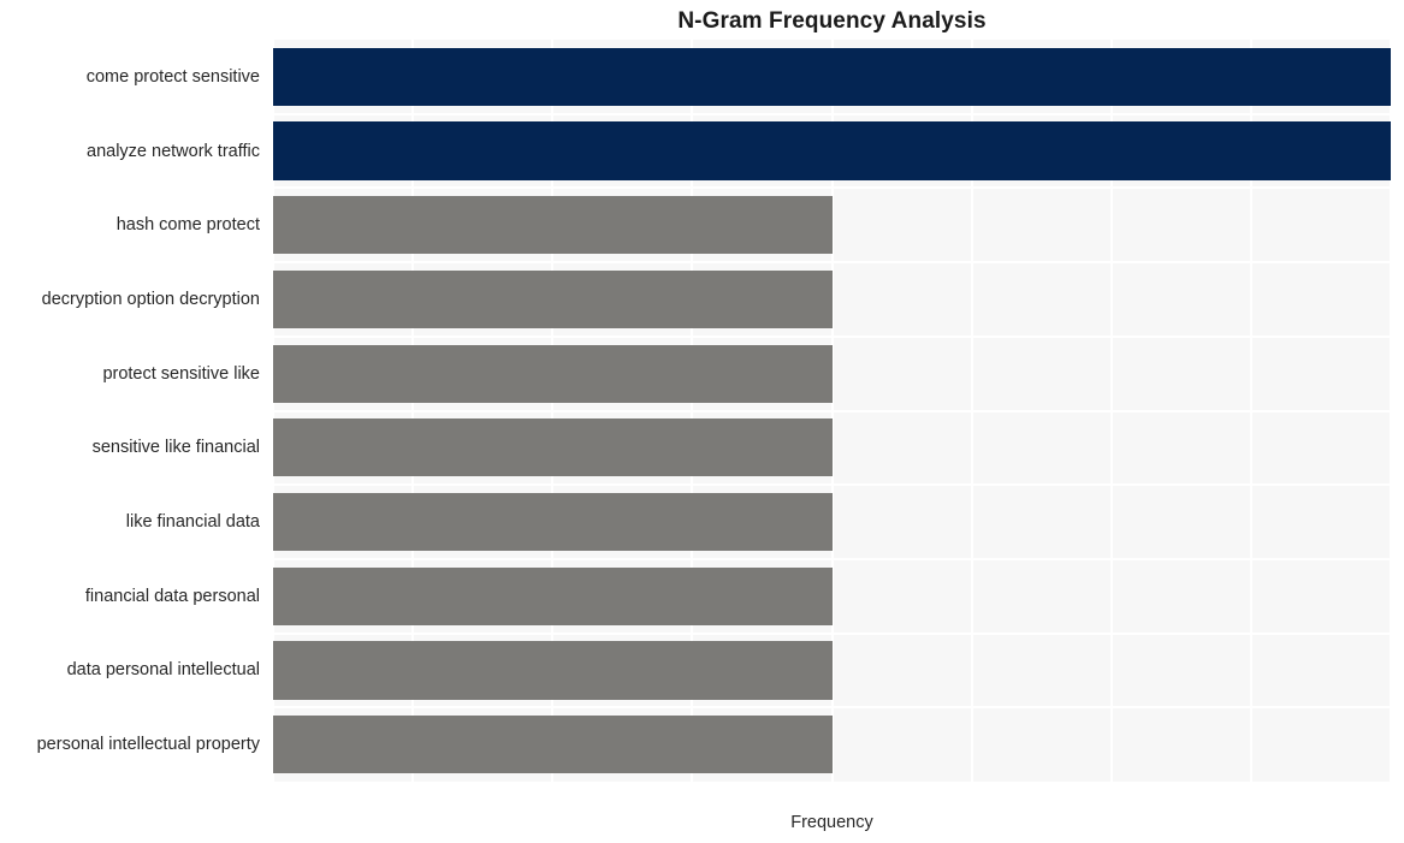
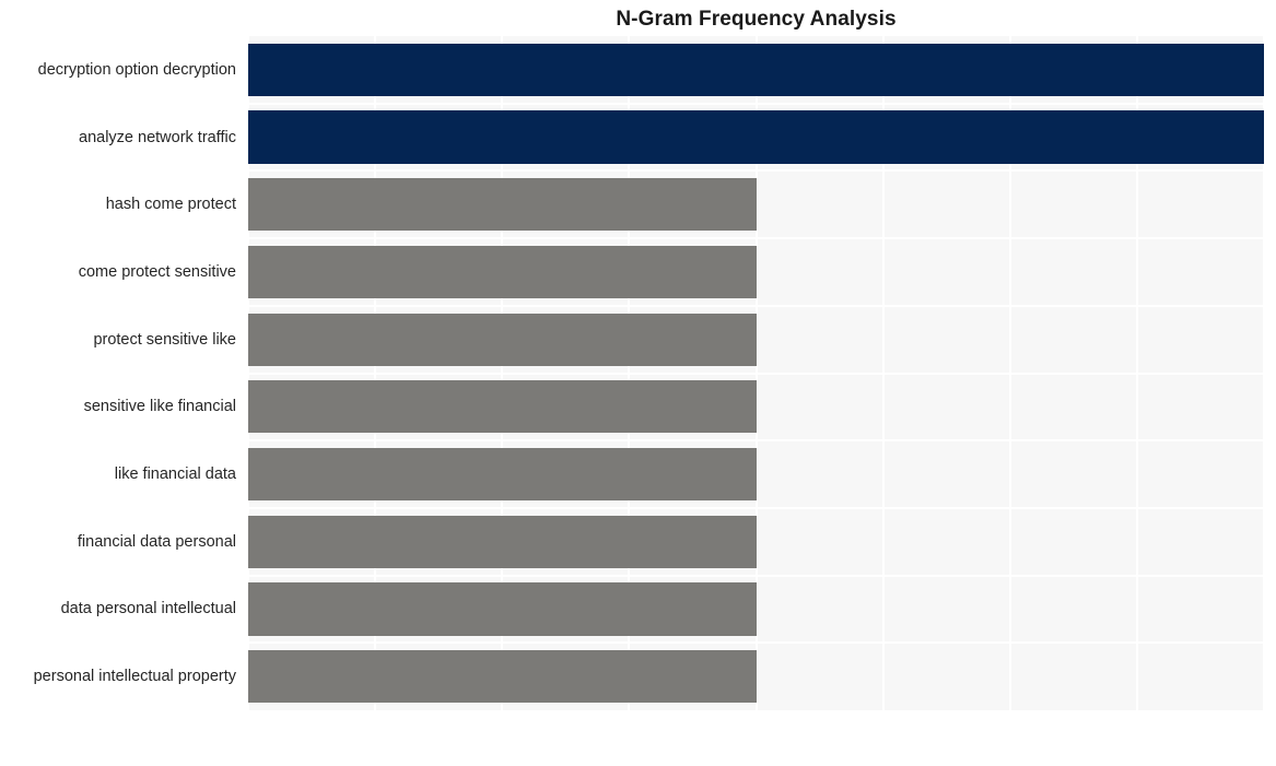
  N-Gram Frequency Analysis
- come protect sensitive
+ decryption option decryption
  analyze network traffic
  hash come protect
- decryption option decryption
+ come protect sensitive
  protect sensitive like
  sensitive like financial
  like financial data
  financial data personal
  data personal intellectual
  personal intellectual property
- Frequency
